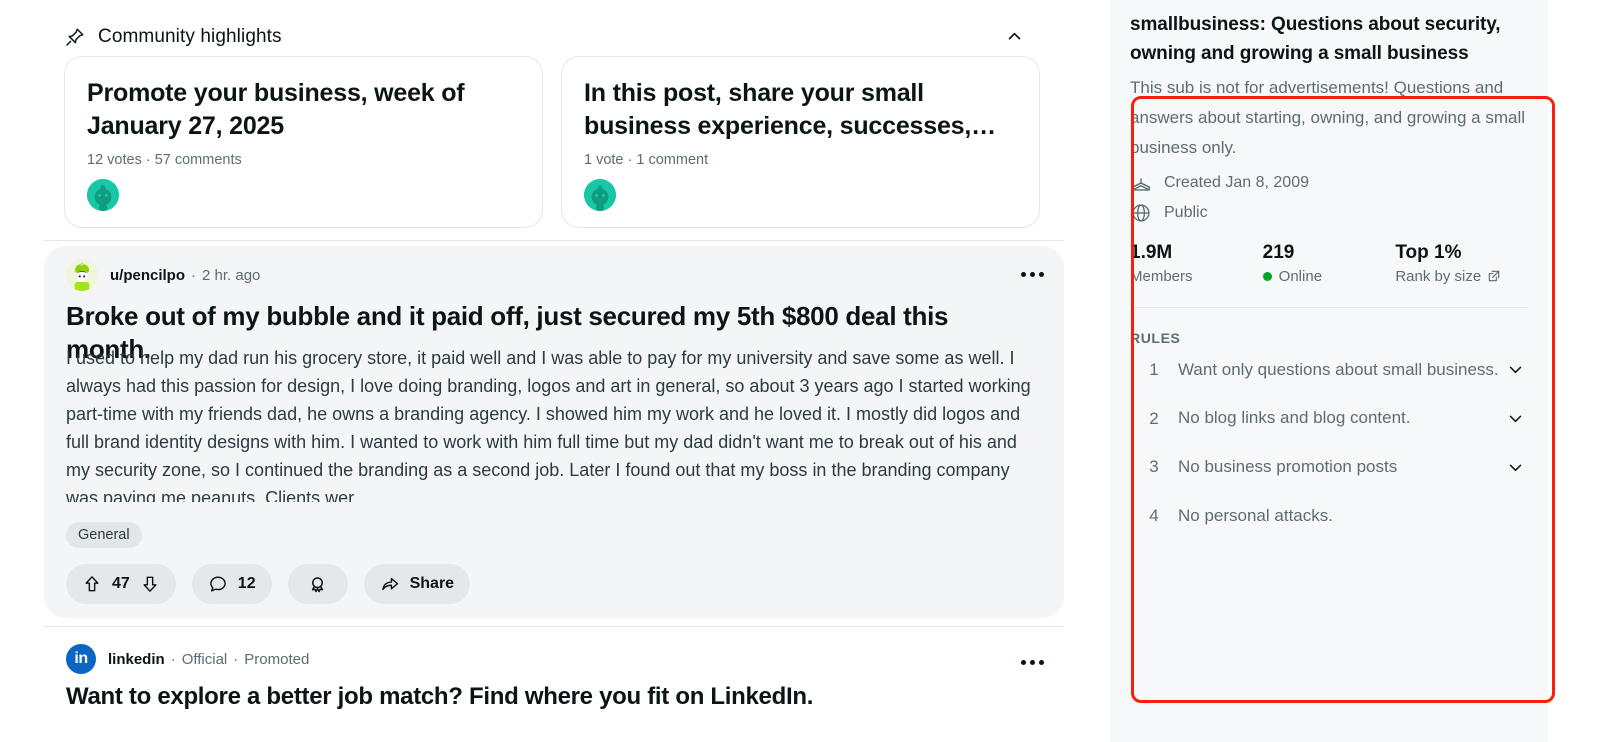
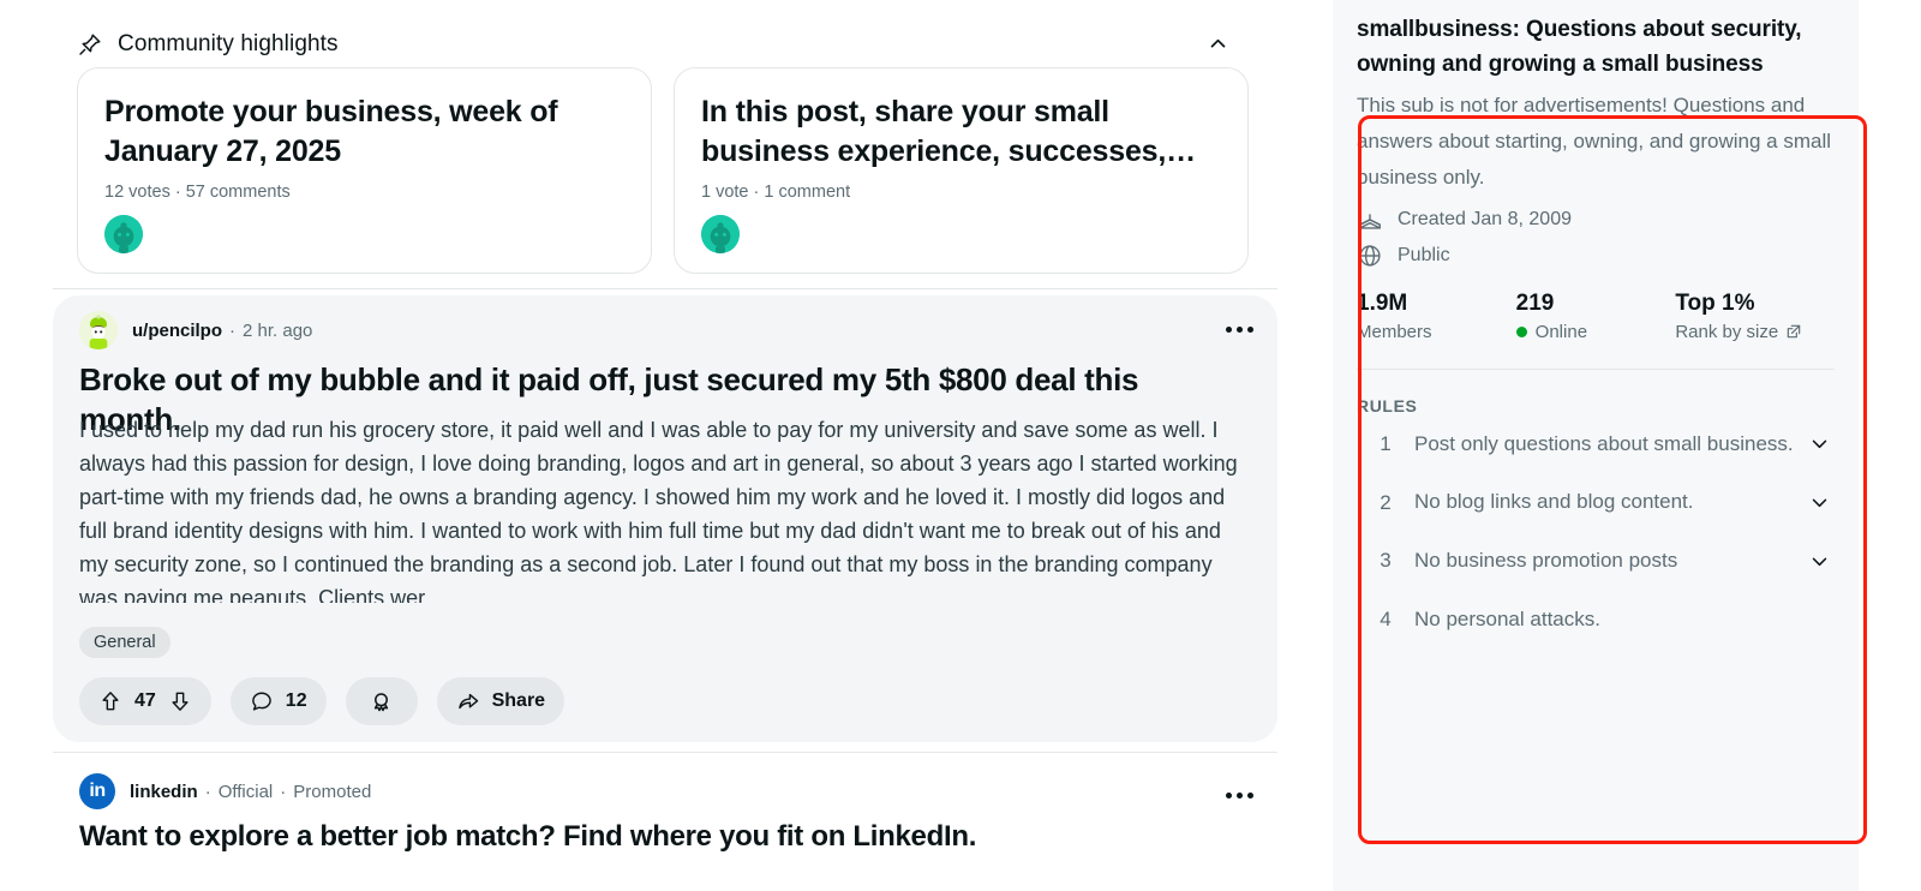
  Community highlights
  Promote your business, week of January 27, 2025
  12 votes · 57 comments
  In this post, share your small business experience, successes,…
  1 vote · 1 comment
  u/pencilpo
  ·
  2 hr. ago
  Broke out of my bubble and it paid off, just secured my 5th $800 deal this month.
  I used to help my dad run his grocery store, it paid well and I was able to pay for my university and save some as well. I always had this passion for design, I love doing branding, logos and art in general, so about 3 years ago I started working part-time with my friends dad, he owns a branding agency. I showed him my work and he loved it. I mostly did logos and full brand identity designs with him. I wanted to work with him full time but my dad didn't want me to break out of his and my security zone, so I continued the branding as a second job. Later I found out that my boss in the branding company was paying me peanuts. Clients wer…
  General
  47
  12
  Share
  in
  linkedin
  ·
  Official
  ·
  Promoted
  Want to explore a better job match? Find where you fit on LinkedIn.
  smallbusiness: Questions about security, owning and growing a small business
  This sub is not for advertisements! Questions and answers about starting, owning, and growing a small business only.
  Created Jan 8, 2009
  Public
  1.9M
  Members
  219
  Online
  Top 1%
  Rank by size
  RULES
  1
- Want only questions about small business.
+ Post only questions about small business.
  2
  No blog links and blog content.
  3
  No business promotion posts
  4
  No personal attacks.
